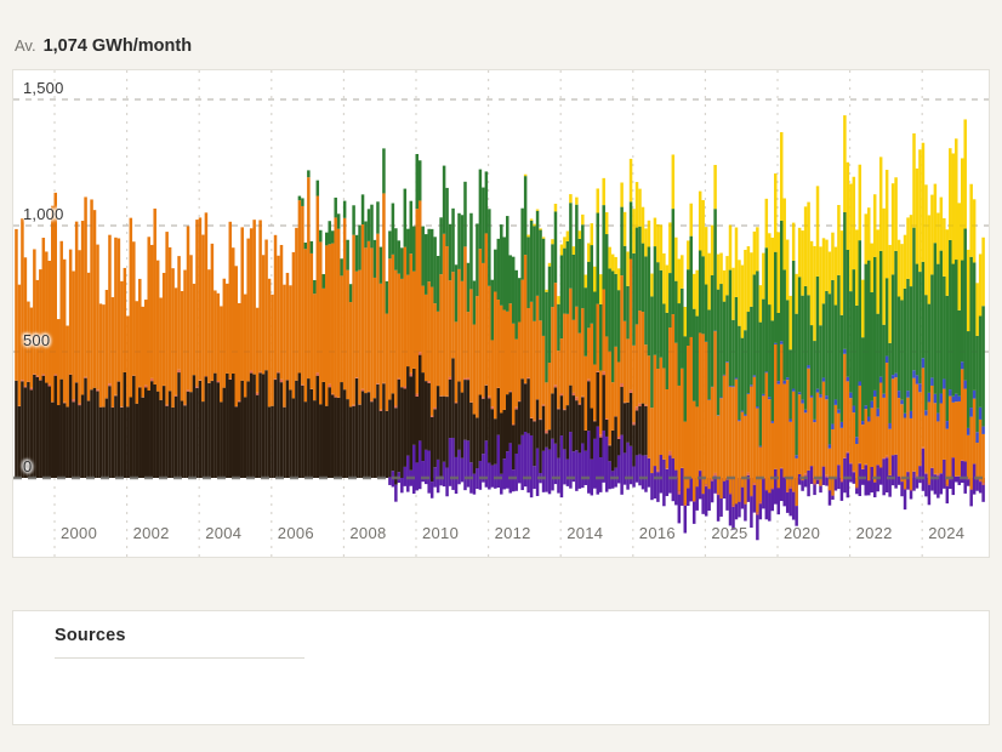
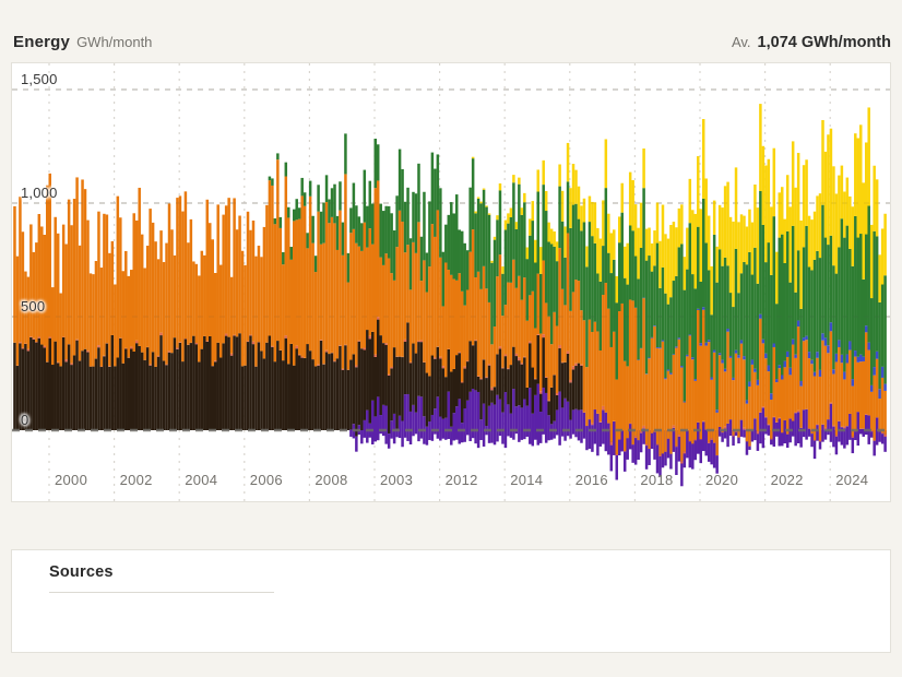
+ Energy
+ GWh/month
  Av.
  1,074 GWh/month
  0
  500
  1,000
  1,500
  2000
  2002
  2004
  2006
  2008
- 2010
+ 2003
  2012
  2014
  2016
- 2025
+ 2018
  2020
  2022
  2024
  Sources
